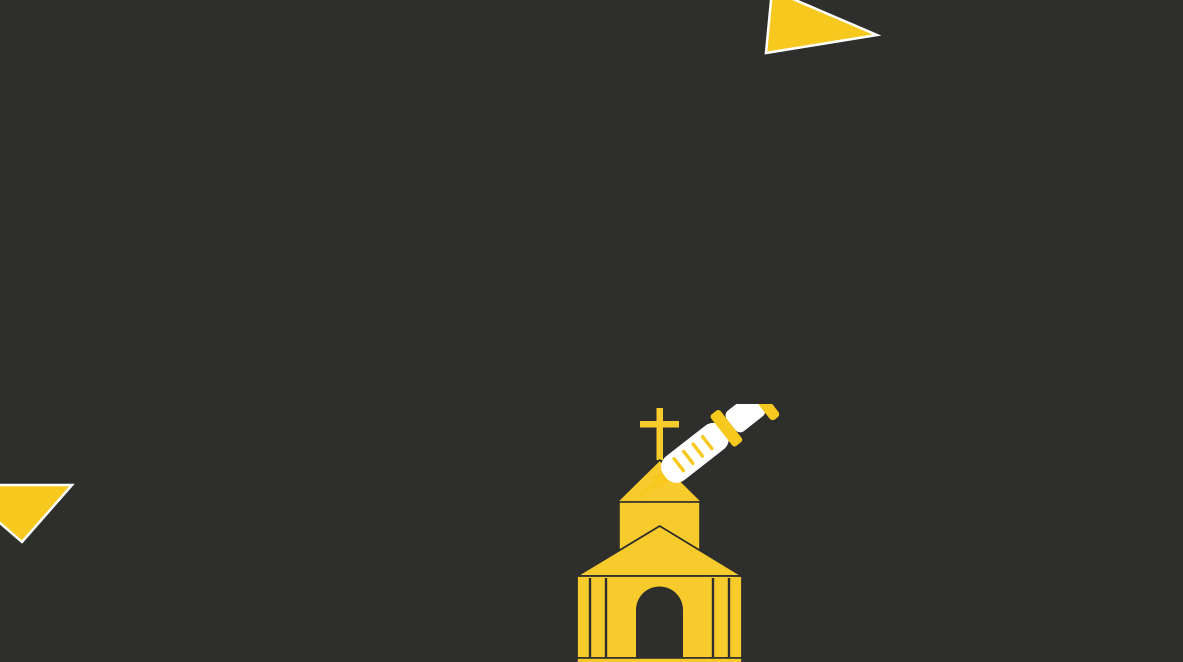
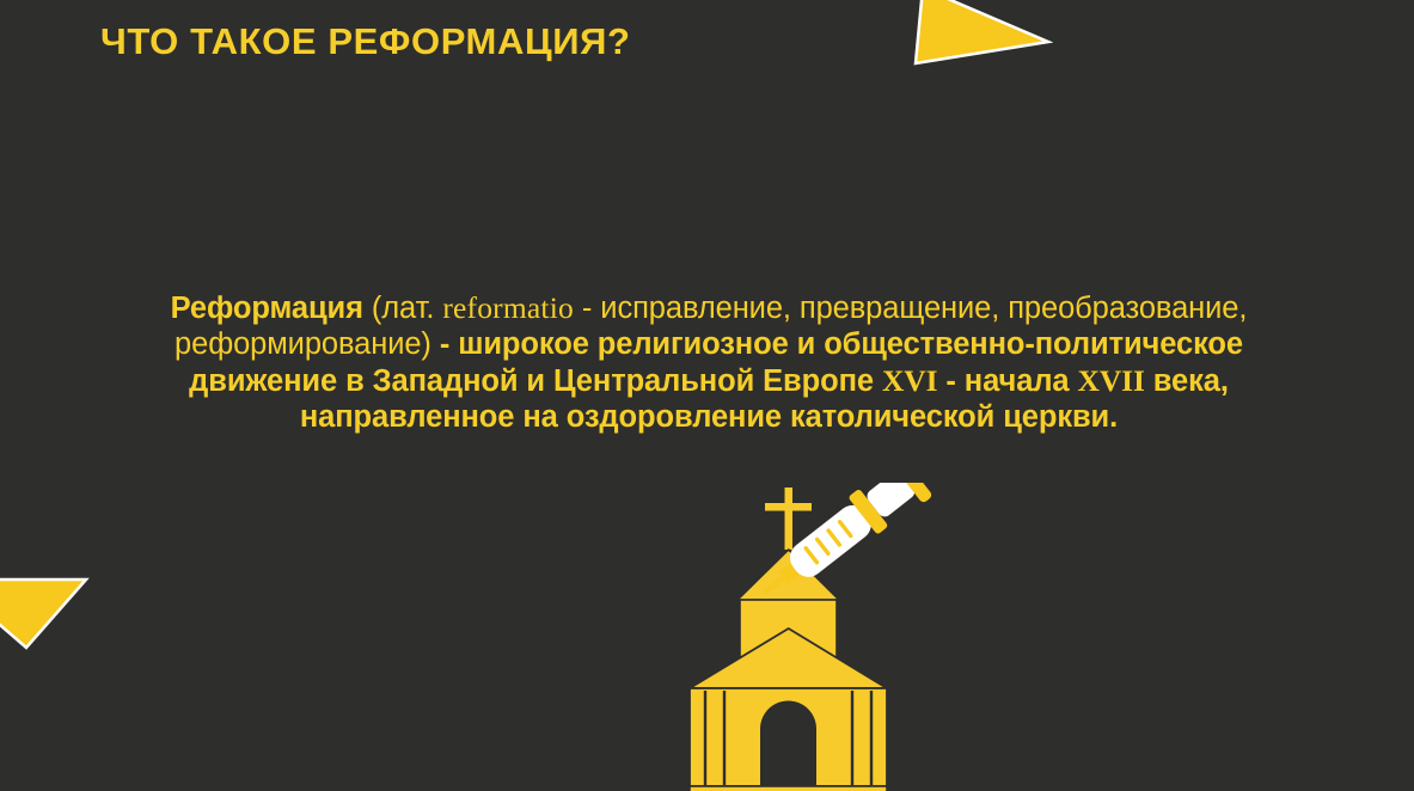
+ ЧТО ТАКОЕ РЕФОРМАЦИЯ?
+ Реформация (лат. reformatio - исправление, превращение, преобразование, реформирование) - широкое религиозное и общественно-политическое движение в Западной и Центральной Европе XVI - начала XVII века, направленное на оздоровление католической церкви.
